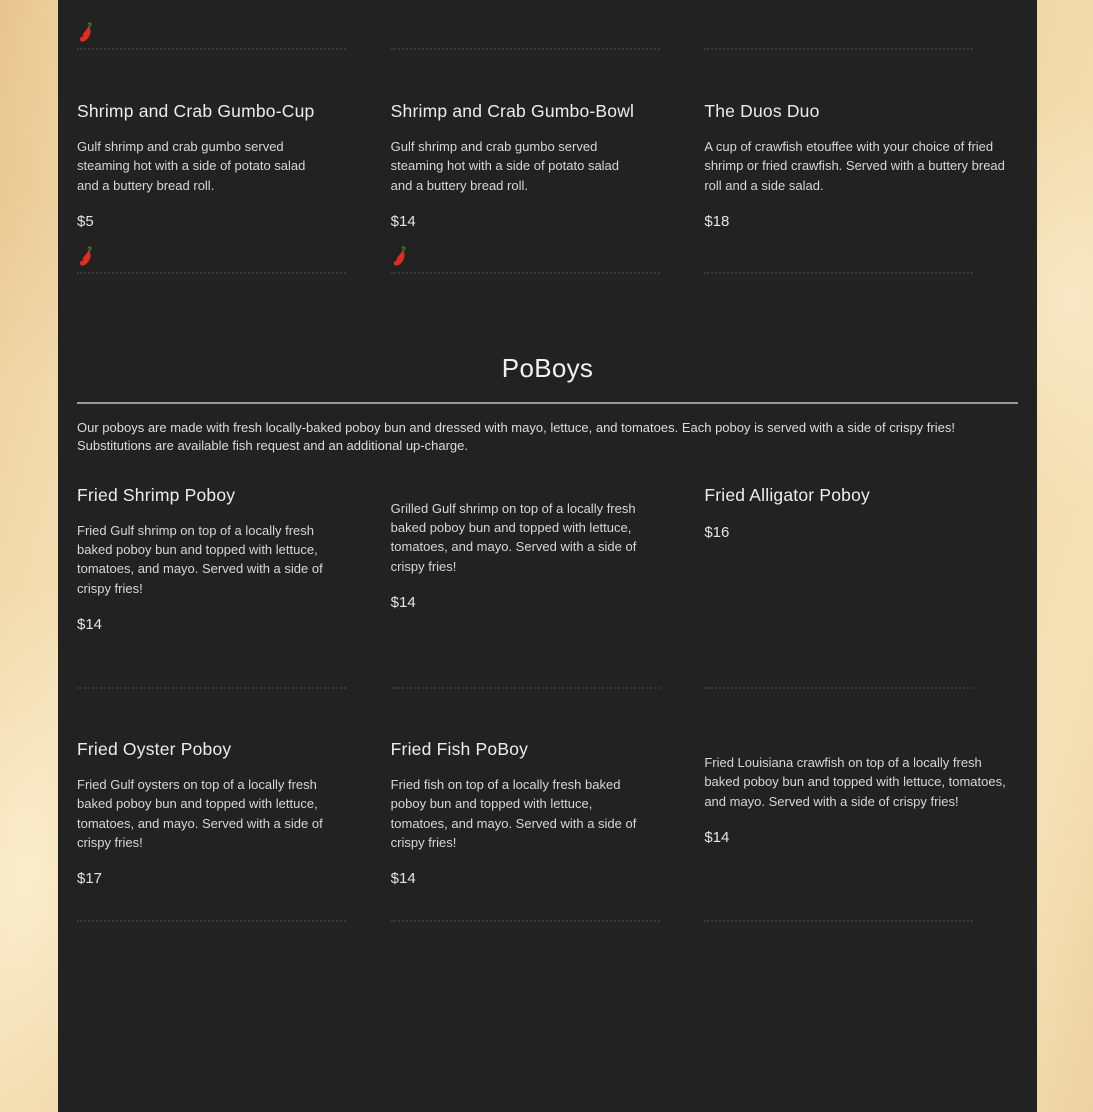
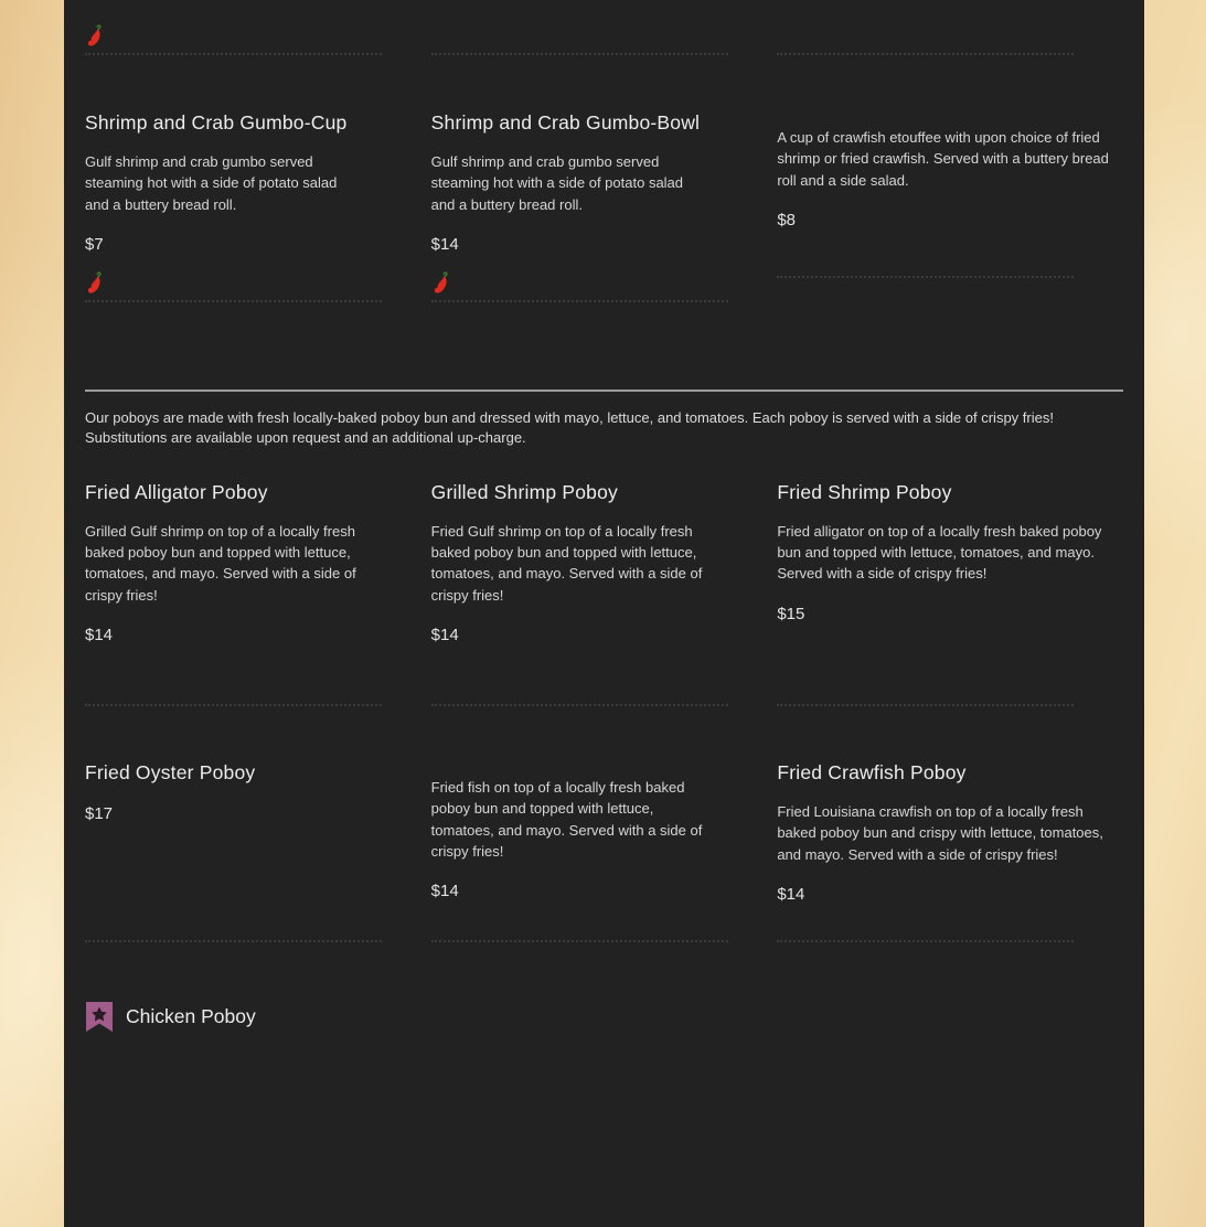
  Shrimp and Crab Gumbo-Cup
  Gulf shrimp and crab gumbo served steaming hot with a side of potato salad and a buttery bread roll.
- $5
+ $7
  Shrimp and Crab Gumbo-Bowl
  Gulf shrimp and crab gumbo served steaming hot with a side of potato salad and a buttery bread roll.
  $14
- The Duos Duo
- A cup of crawfish etouffee with your choice of fried shrimp or fried crawfish. Served with a buttery bread roll and a side salad.
+ A cup of crawfish etouffee with upon choice of fried shrimp or fried crawfish. Served with a buttery bread roll and a side salad.
- $18
+ $8
- PoBoys
- Our poboys are made with fresh locally-baked poboy bun and dressed with mayo, lettuce, and tomatoes. Each poboy is served with a side of crispy fries! Substitutions are available fish request and an additional up-charge.
+ Our poboys are made with fresh locally-baked poboy bun and dressed with mayo, lettuce, and tomatoes. Each poboy is served with a side of crispy fries! Substitutions are available upon request and an additional up-charge.
- Fried Shrimp Poboy
+ Fried Alligator Poboy
- Fried Gulf shrimp on top of a locally fresh baked poboy bun and topped with lettuce, tomatoes, and mayo. Served with a side of crispy fries!
+ Grilled Gulf shrimp on top of a locally fresh baked poboy bun and topped with lettuce, tomatoes, and mayo. Served with a side of crispy fries!
  $14
+ Grilled Shrimp Poboy
- Grilled Gulf shrimp on top of a locally fresh baked poboy bun and topped with lettuce, tomatoes, and mayo. Served with a side of crispy fries!
+ Fried Gulf shrimp on top of a locally fresh baked poboy bun and topped with lettuce, tomatoes, and mayo. Served with a side of crispy fries!
  $14
- Fried Alligator Poboy
+ Fried Shrimp Poboy
+ Fried alligator on top of a locally fresh baked poboy bun and topped with lettuce, tomatoes, and mayo. Served with a side of crispy fries!
- $16
+ $15
  Fried Oyster Poboy
- Fried Gulf oysters on top of a locally fresh baked poboy bun and topped with lettuce, tomatoes, and mayo. Served with a side of crispy fries!
  $17
- Fried Fish PoBoy
  Fried fish on top of a locally fresh baked poboy bun and topped with lettuce, tomatoes, and mayo. Served with a side of crispy fries!
  $14
+ Fried Crawfish Poboy
- Fried Louisiana crawfish on top of a locally fresh baked poboy bun and topped with lettuce, tomatoes, and mayo. Served with a side of crispy fries!
+ Fried Louisiana crawfish on top of a locally fresh baked poboy bun and crispy with lettuce, tomatoes, and mayo. Served with a side of crispy fries!
  $14
+ Chicken Poboy
